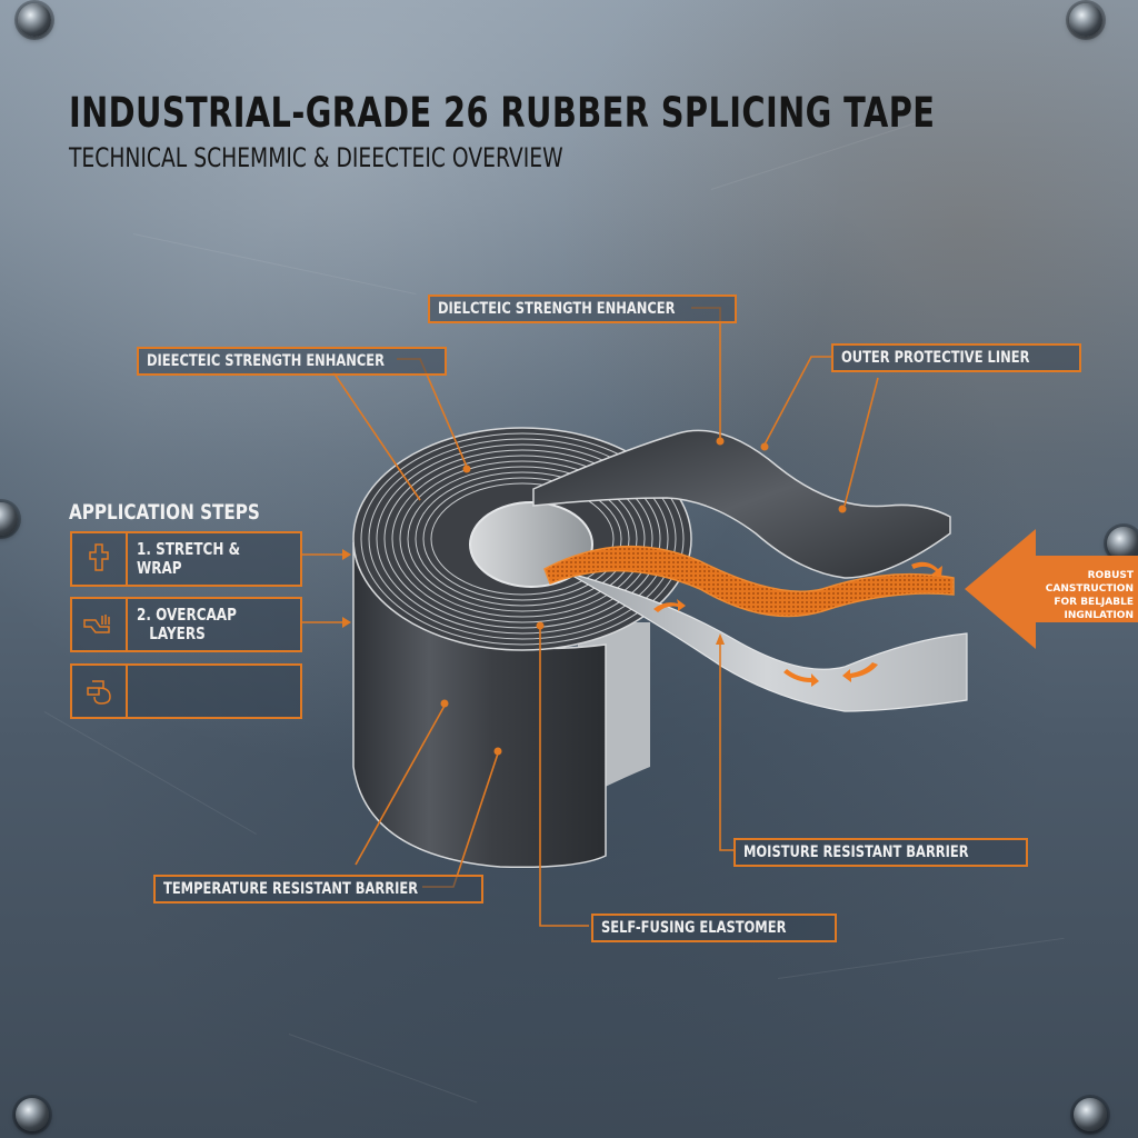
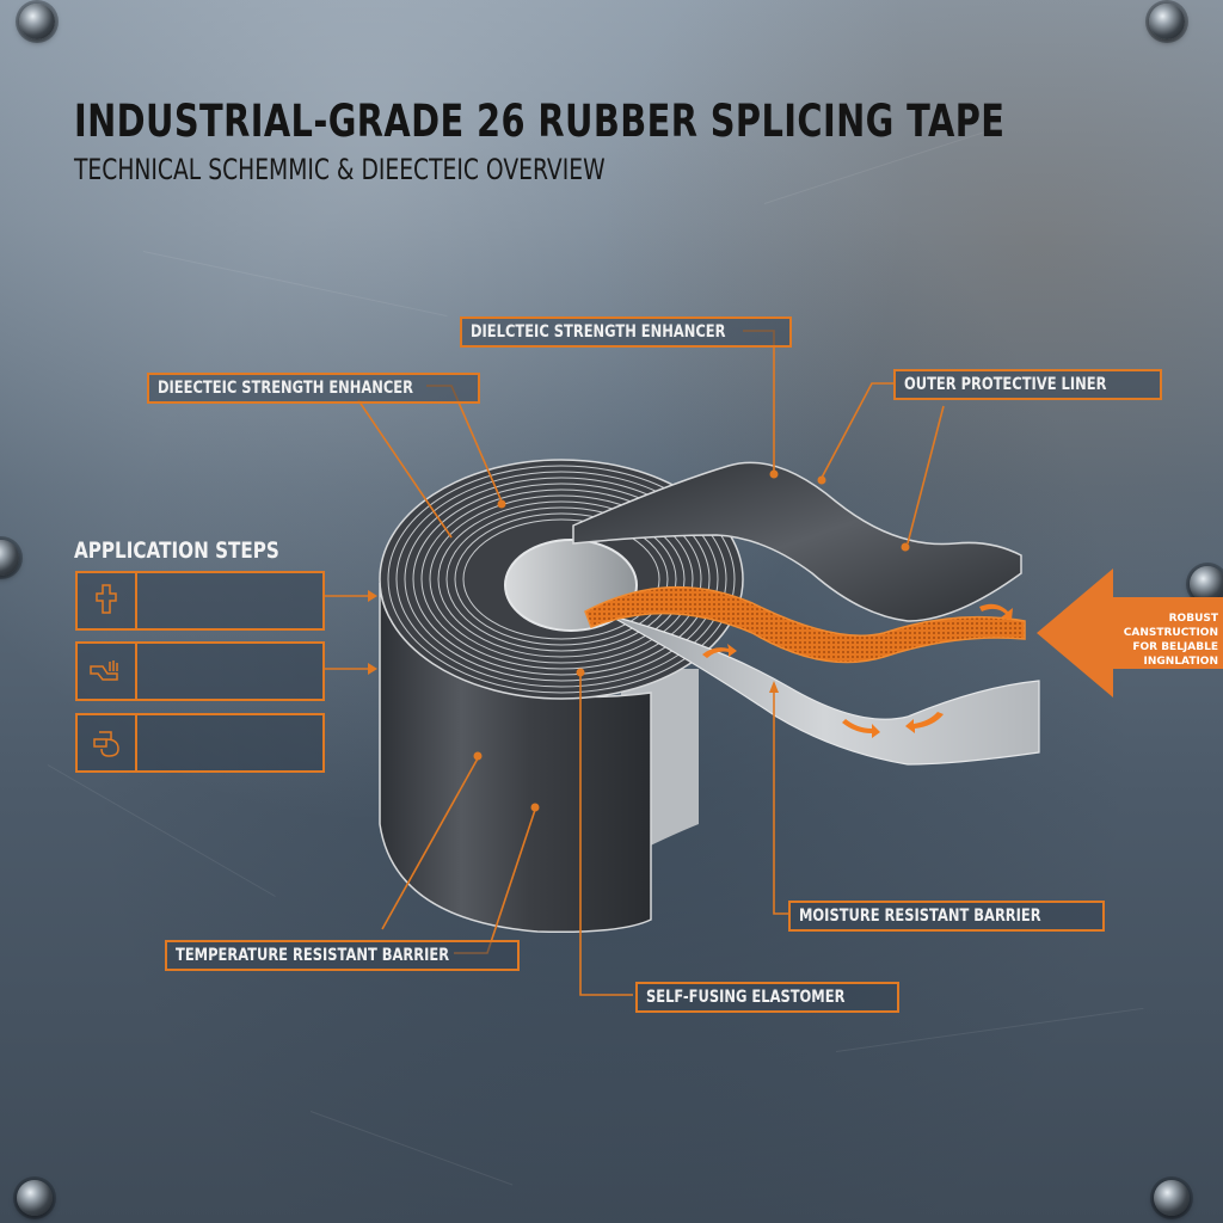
  INDUSTRIAL-GRADE 26 RUBBER SPLICING TAPE
  TECHNICAL SCHEMMIC & DIEECTEIC OVERVIEW
  DIELCTEIC STRENGTH ENHANCER
  DIEECTEIC STRENGTH ENHANCER
  OUTER PROTECTIVE LINER
  MOISTURE RESISTANT BARRIER
  TEMPERATURE RESISTANT BARRIER
  SELF-FUSING ELASTOMER
  APPLICATION STEPS
- 1. STRETCH & WRAP
- 2. OVERCAAP
- LAYERS
  ROBUST CANSTRUCTION
  FOR BELJABLE
  INGNLATION
